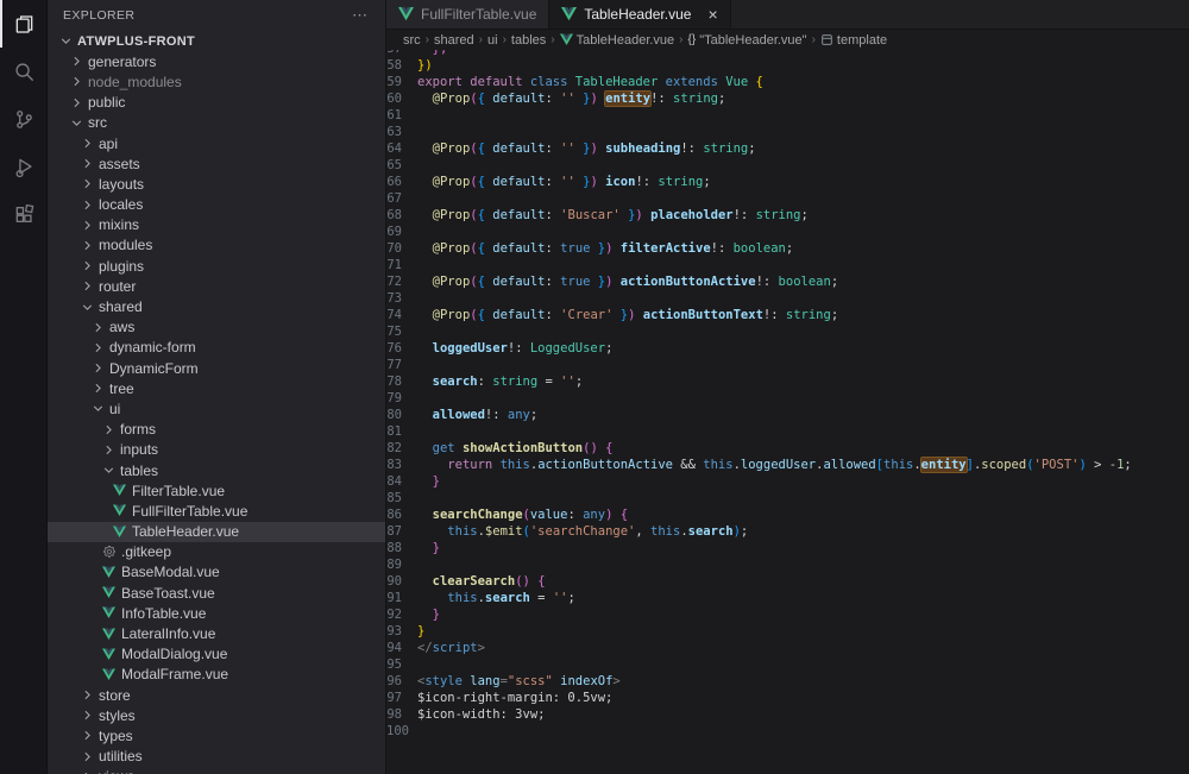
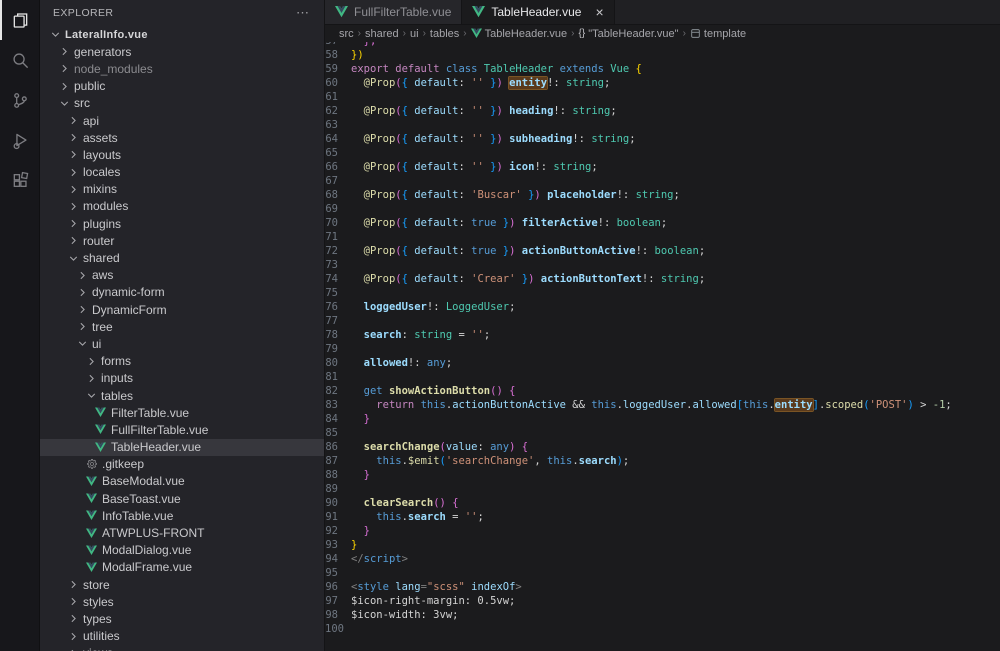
  EXPLORER
  ⋯
- ATWPLUS-FRONT
+ LateralInfo.vue
  generators
  node_modules
  public
  src
  api
  assets
  layouts
  locales
  mixins
  modules
  plugins
  router
  shared
  aws
  dynamic-form
  DynamicForm
  tree
  ui
  forms
  inputs
  tables
  FilterTable.vue
  FullFilterTable.vue
  TableHeader.vue
  .gitkeep
  BaseModal.vue
  BaseToast.vue
  InfoTable.vue
- LateralInfo.vue
+ ATWPLUS-FRONT
  ModalDialog.vue
  ModalFrame.vue
  store
  styles
  types
  utilities
  FullFilterTable.vue
  TableHeader.vue
  ×
  src
  ›
  shared
  ›
  ui
  ›
  tables
  ›
  TableHeader.vue
  ›
  {}
  "TableHeader.vue"
  ›
  template
  58
  })
  59
  export default class TableHeader extends Vue {
  60
  @Prop({ default: '' }) entity!: string;
  61
+ 62
+ @Prop({ default: '' }) heading!: string;
  63
  64
  @Prop({ default: '' }) subheading!: string;
  65
  66
  @Prop({ default: '' }) icon!: string;
  67
  68
  @Prop({ default: 'Buscar' }) placeholder!: string;
  69
  70
  @Prop({ default: true }) filterActive!: boolean;
  71
  72
  @Prop({ default: true }) actionButtonActive!: boolean;
  73
  74
  @Prop({ default: 'Crear' }) actionButtonText!: string;
  75
  76
  loggedUser!: LoggedUser;
  77
  78
  search: string = '';
  79
  80
  allowed!: any;
  81
  82
  get showActionButton() {
  83
  return this.actionButtonActive && this.loggedUser.allowed[this.entity].scoped('POST') > -1;
  84
  }
  85
  86
  searchChange(value: any) {
  87
  this.$emit('searchChange', this.search);
  88
  }
  89
  90
  clearSearch() {
  91
  this.search = '';
  92
  }
  93
  }
  94
  </script>
  95
  96
  <style lang="scss" indexOf>
  97
  $icon-right-margin: 0.5vw;
  98
  $icon-width: 3vw;
  100
